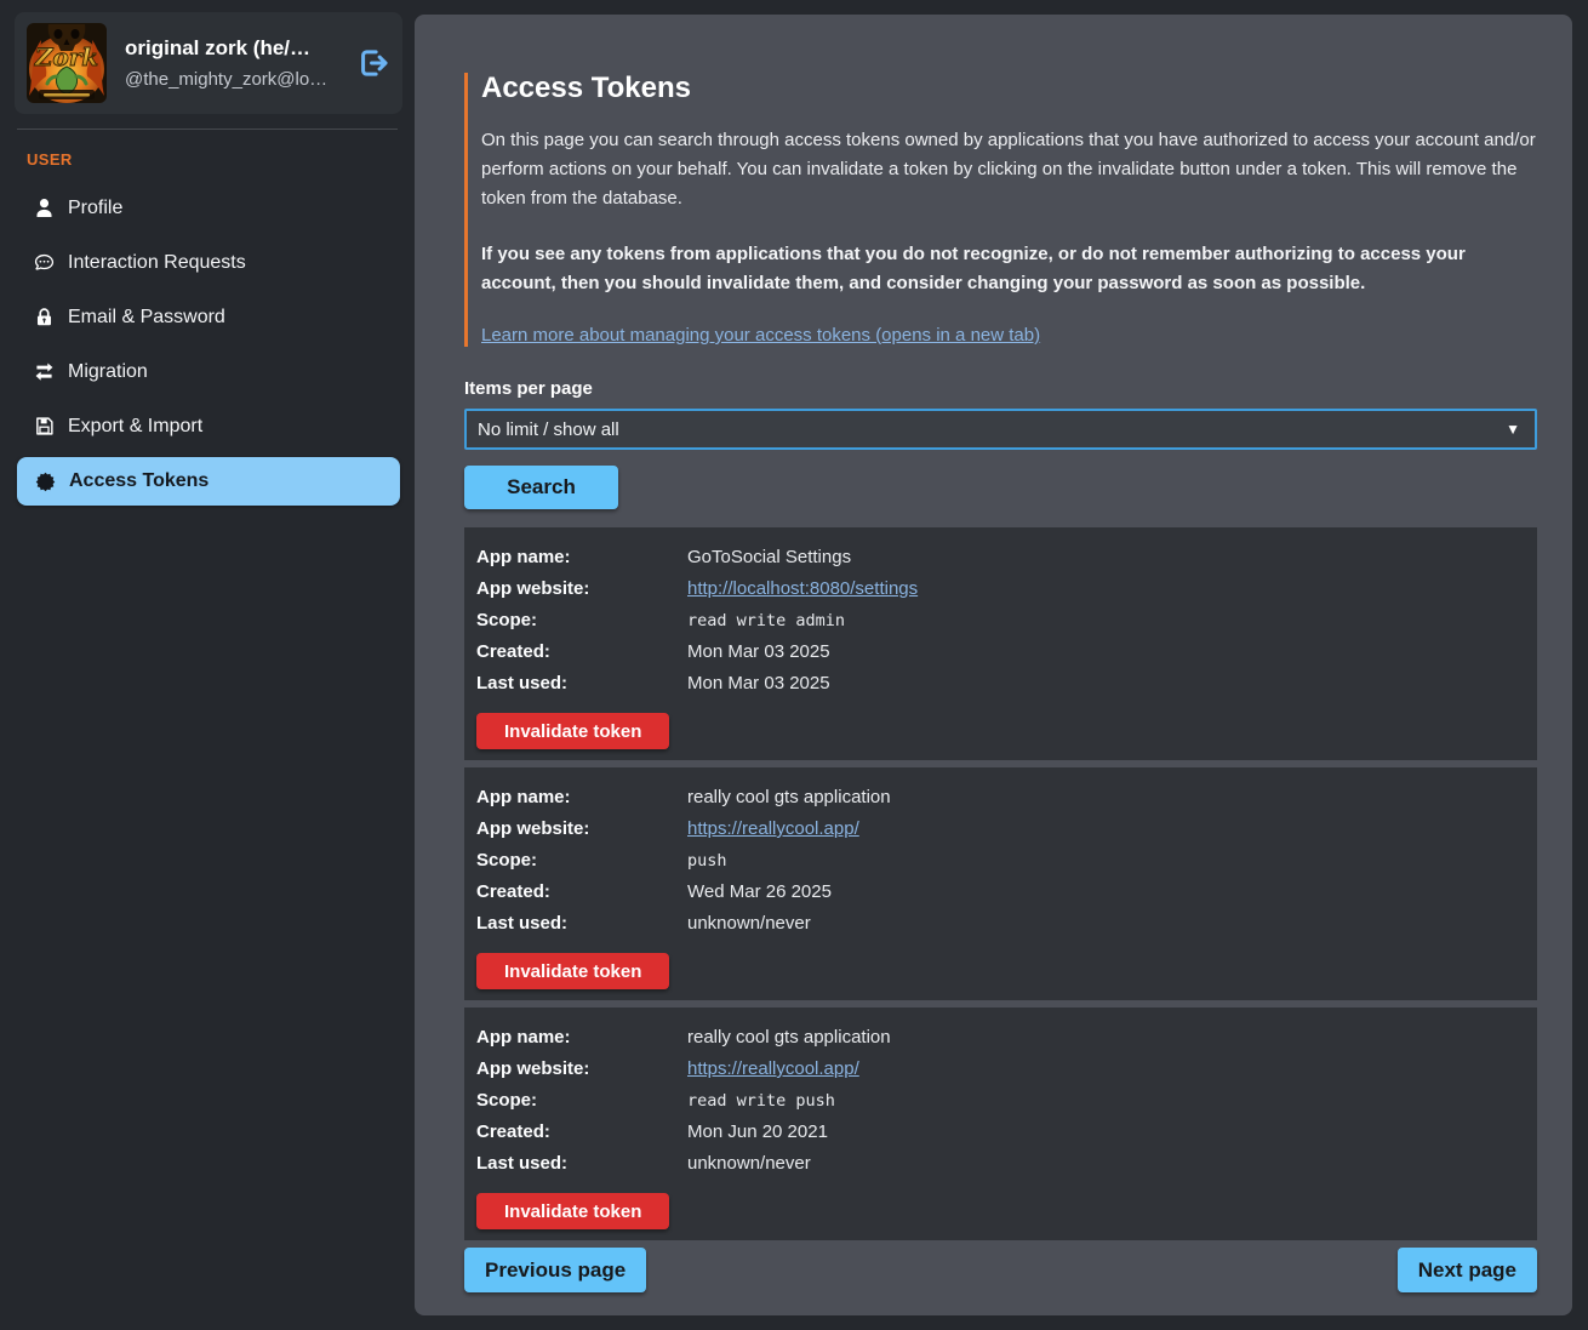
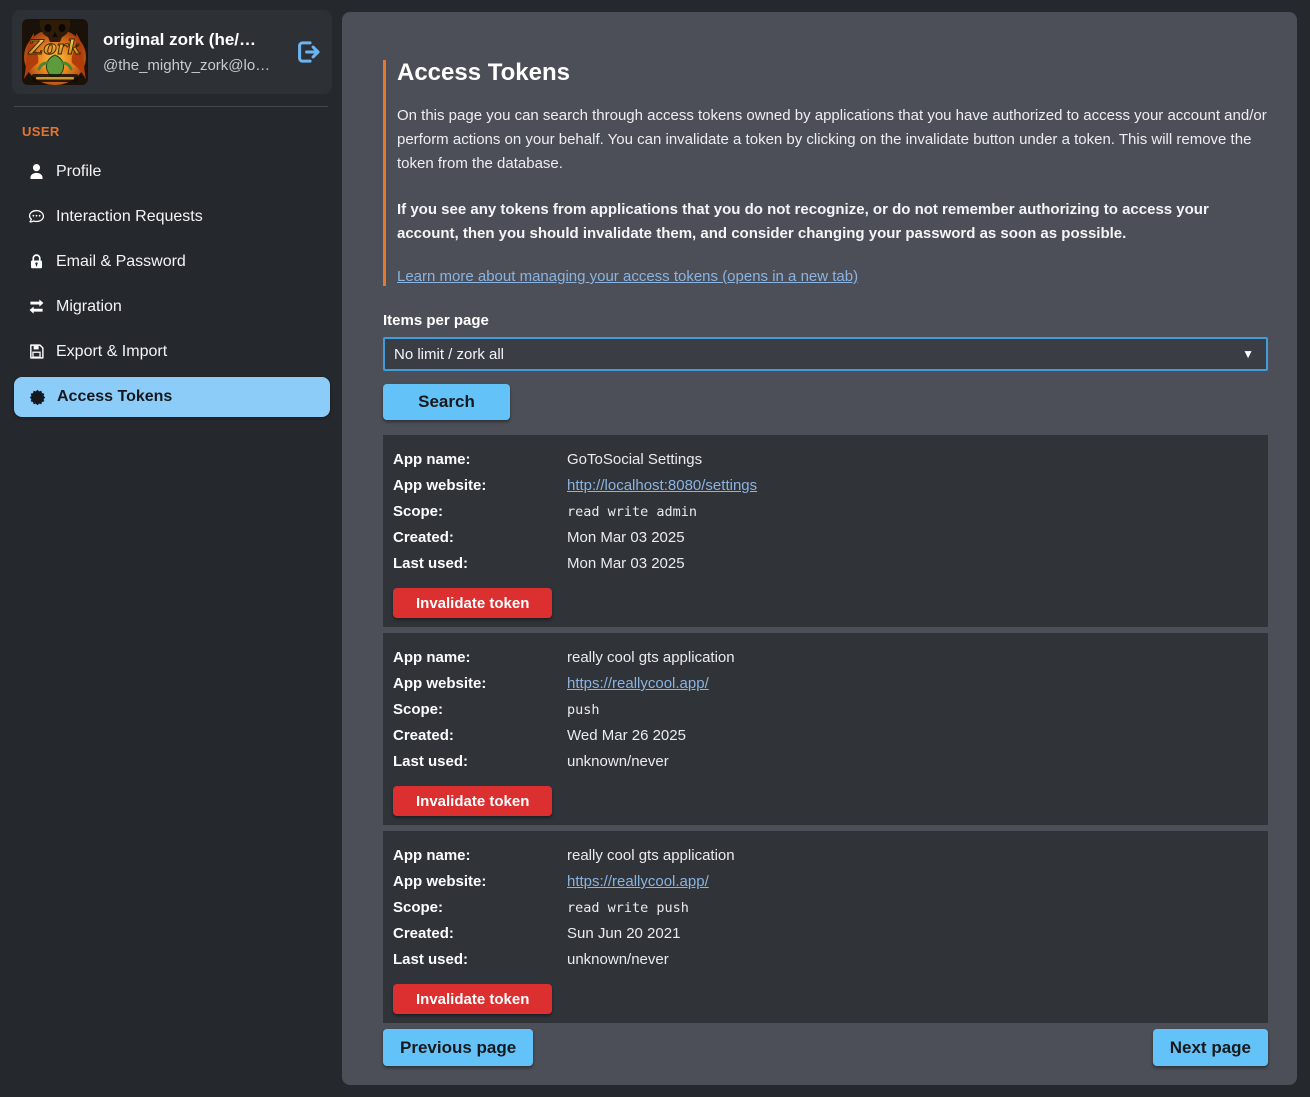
  Zork
  original zork (he/…
  @the_mighty_zork@lo…
  USER
  Profile
  Interaction Requests
  Email & Password
  Migration
  Export & Import
  Access Tokens
  Access Tokens
  On this page you can search through access tokens owned by applications that you have authorized to access your account and/or perform actions on your behalf. You can invalidate a token by clicking on the invalidate button under a token. This will remove the token from the database.
  If you see any tokens from applications that you do not recognize, or do not remember authorizing to access your account, then you should invalidate them, and consider changing your password as soon as possible.
  Learn more about managing your access tokens (opens in a new tab)
  Items per page
- No limit / show all
+ No limit / zork all
  ▼
  Search
  App name:
  GoToSocial Settings
  App website:
  http://localhost:8080/settings
  Scope:
  read write admin
  Created:
  Mon Mar 03 2025
  Last used:
  Mon Mar 03 2025
  Invalidate token
  App name:
  really cool gts application
  App website:
  https://reallycool.app/
  Scope:
  push
  Created:
  Wed Mar 26 2025
  Last used:
  unknown/never
  Invalidate token
  App name:
  really cool gts application
  App website:
  https://reallycool.app/
  Scope:
  read write push
  Created:
- Mon Jun 20 2021
+ Sun Jun 20 2021
  Last used:
  unknown/never
  Invalidate token
  Previous page
  Next page
